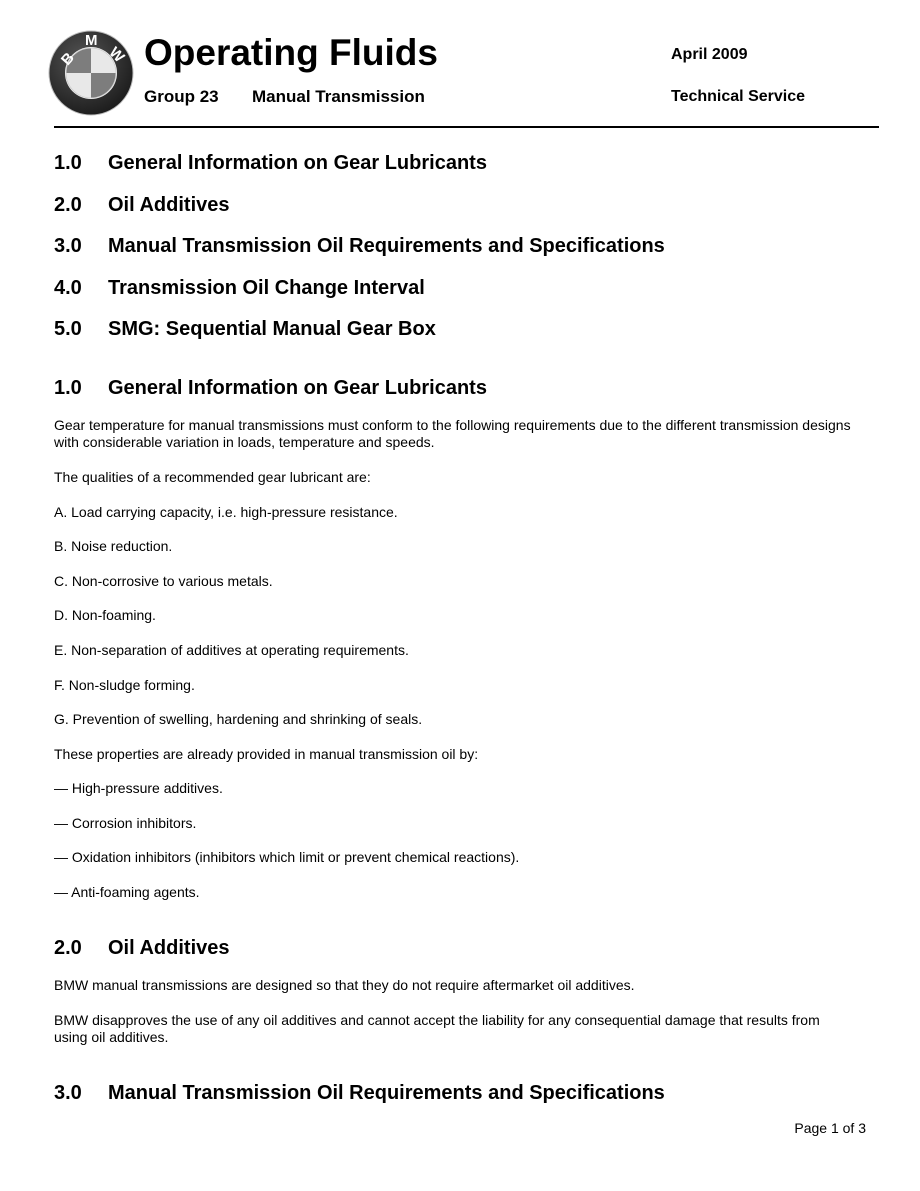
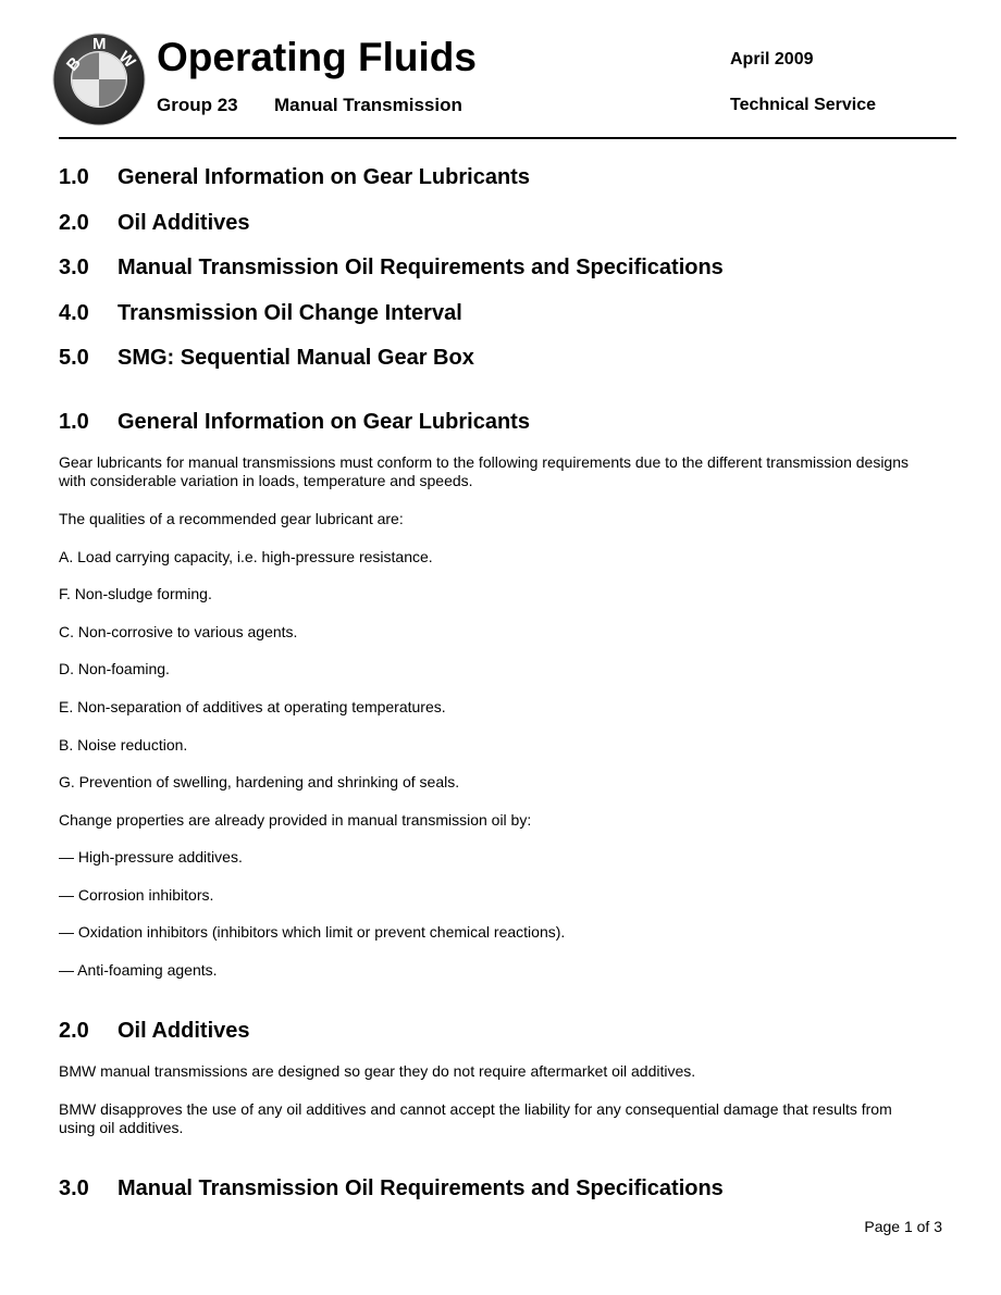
  M
  Operating Fluids
  Group 23
  Manual Transmission
  April 2009
  Technical Service
  1.0 General Information on Gear Lubricants
  2.0 Oil Additives
  3.0 Manual Transmission Oil Requirements and Specifications
  4.0 Transmission Oil Change Interval
  5.0 SMG: Sequential Manual Gear Box
  1.0 General Information on Gear Lubricants
- Gear temperature for manual transmissions must conform to the following requirements due to the different transmission designs with considerable variation in loads, temperature and speeds.
+ Gear lubricants for manual transmissions must conform to the following requirements due to the different transmission designs with considerable variation in loads, temperature and speeds.
  The qualities of a recommended gear lubricant are:
  A. Load carrying capacity, i.e. high-pressure resistance.
- B. Noise reduction.
+ F. Non-sludge forming.
- C. Non-corrosive to various metals.
+ C. Non-corrosive to various agents.
  D. Non-foaming.
- E. Non-separation of additives at operating requirements.
+ E. Non-separation of additives at operating temperatures.
- F. Non-sludge forming.
+ B. Noise reduction.
  G. Prevention of swelling, hardening and shrinking of seals.
- These properties are already provided in manual transmission oil by:
+ Change properties are already provided in manual transmission oil by:
  — High-pressure additives.
  — Corrosion inhibitors.
  — Oxidation inhibitors (inhibitors which limit or prevent chemical reactions).
  — Anti-foaming agents.
  2.0 Oil Additives
- BMW manual transmissions are designed so that they do not require aftermarket oil additives.
+ BMW manual transmissions are designed so gear they do not require aftermarket oil additives.
  BMW disapproves the use of any oil additives and cannot accept the liability for any consequential damage that results from using oil additives.
  3.0 Manual Transmission Oil Requirements and Specifications
  Page 1 of 3
